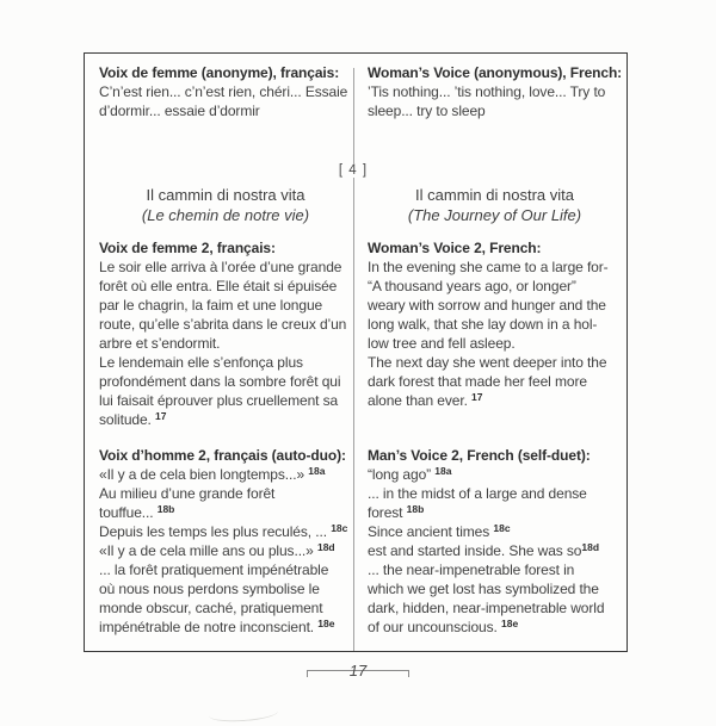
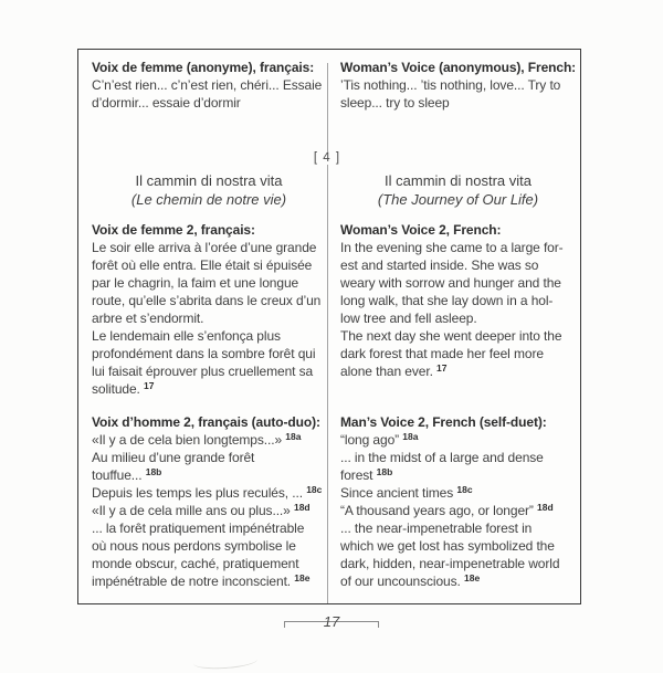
  [ 4 ]
  Voix de femme (anonyme), français:
  C’n’est rien... c’n’est rien, chéri... Essaie
  d’dormir... essaie d’dormir
  Il cammin di nostra vita
  (Le chemin de notre vie)
  Voix de femme 2, français:
  Le soir elle arriva à l’orée d’une grande
  forêt où elle entra. Elle était si épuisée
  par le chagrin, la faim et une longue
  route, qu’elle s’abrita dans le creux d’un
  arbre et s’endormit.
  Le lendemain elle s’enfonça plus
  profondément dans la sombre forêt qui
  lui faisait éprouver plus cruellement sa
  solitude. 17
  Voix d’homme 2, français (auto-duo):
  «Il y a de cela bien longtemps...» 18a
  Au milieu d’une grande forêt
  touffue... 18b
  Depuis les temps les plus reculés, ... 18c
  «Il y a de cela mille ans ou plus...» 18d
  ... la forêt pratiquement impénétrable
  où nous nous perdons symbolise le
  monde obscur, caché, pratiquement
  impénétrable de notre inconscient. 18e
  Woman’s Voice (anonymous), French:
  ’Tis nothing... ’tis nothing, love... Try to
  sleep... try to sleep
  Il cammin di nostra vita
  (The Journey of Our Life)
  Woman’s Voice 2, French:
  In the evening she came to a large for-
- “A thousand years ago, or longer”
+ est and started inside. She was so
  weary with sorrow and hunger and the
  long walk, that she lay down in a hol-
  low tree and fell asleep.
  The next day she went deeper into the
  dark forest that made her feel more
  alone than ever. 17
  Man’s Voice 2, French (self-duet):
  “long ago” 18a
  ... in the midst of a large and dense
  forest 18b
  Since ancient times 18c
- est and started inside. She was so18d
+ “A thousand years ago, or longer” 18d
  ... the near-impenetrable forest in
  which we get lost has symbolized the
  dark, hidden, near-impenetrable world
  of our uncounscious. 18e
  17
